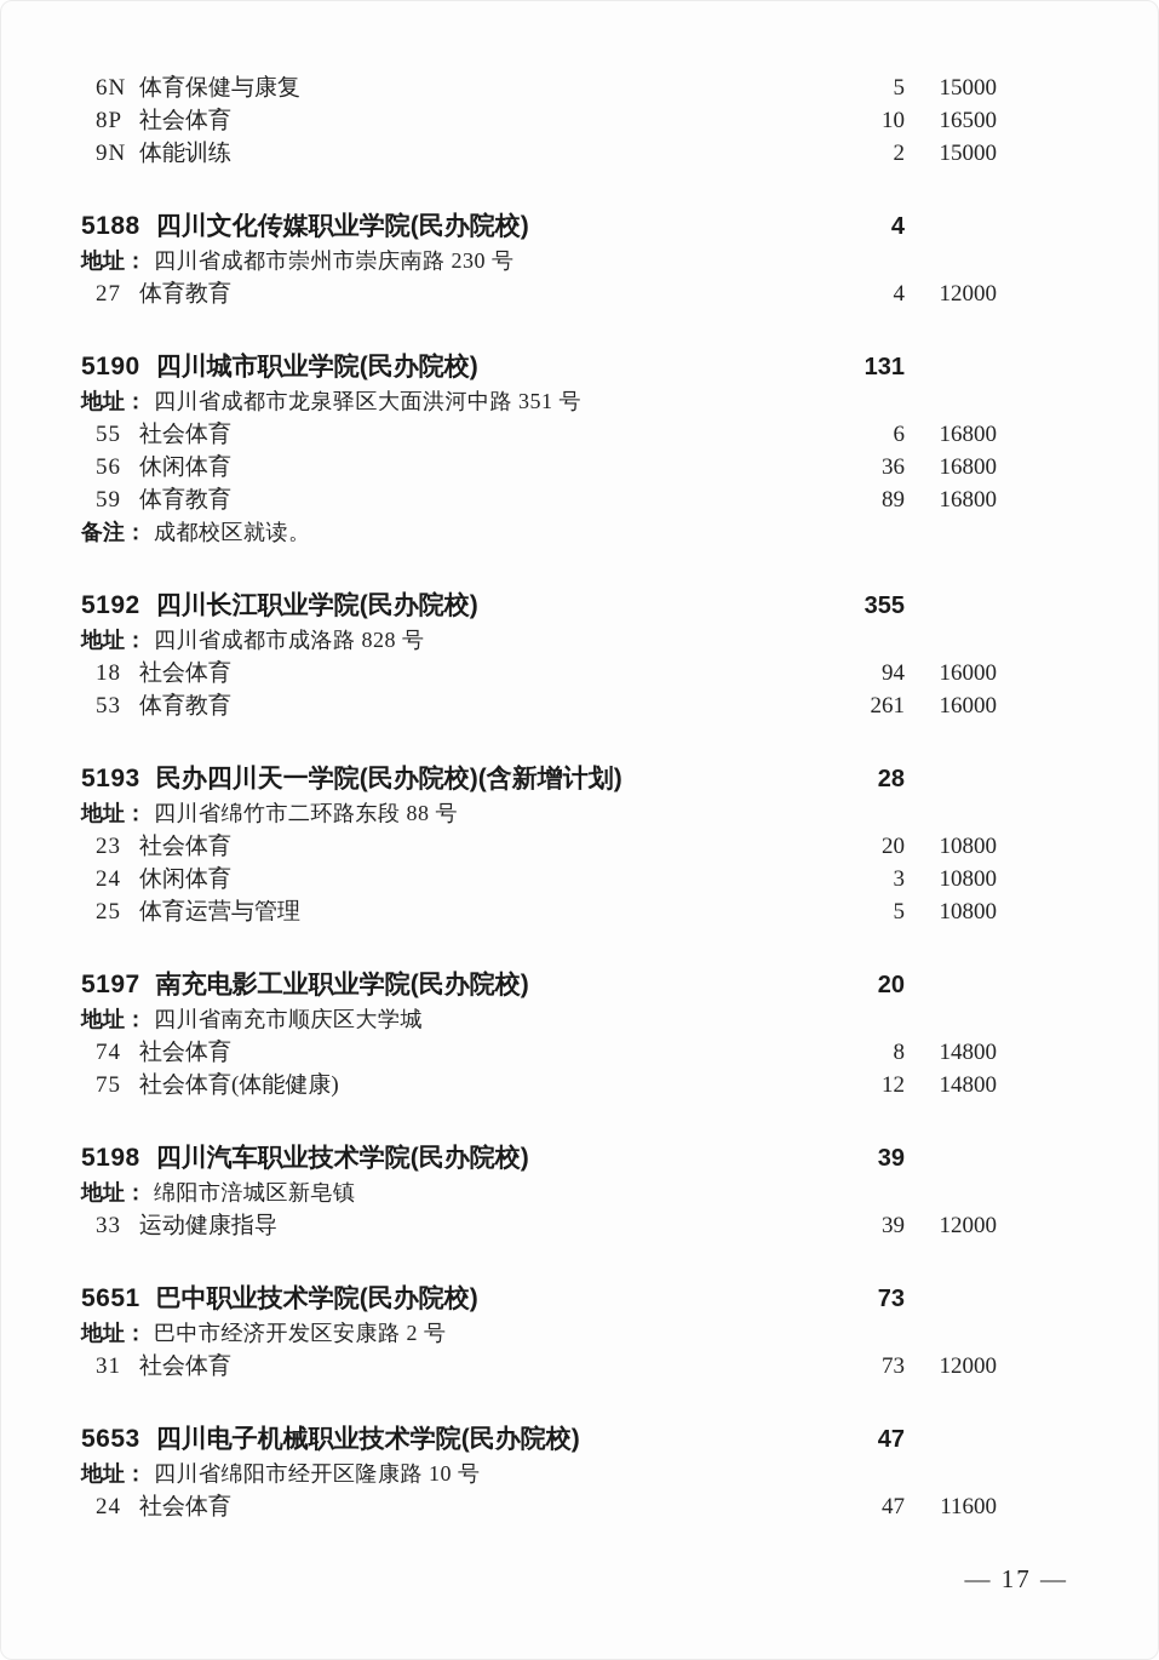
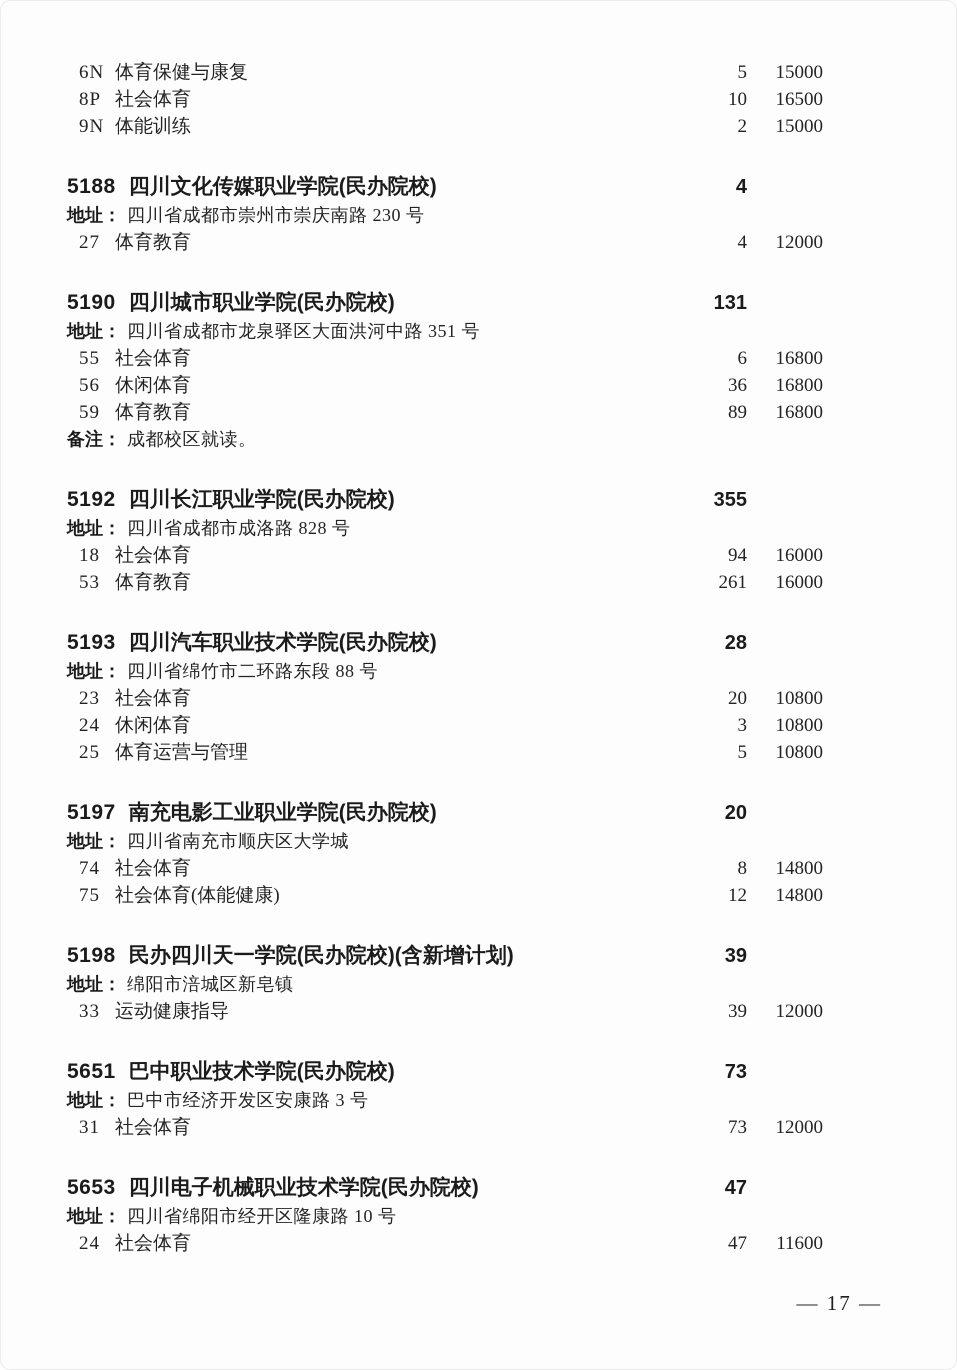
  6N
  体育保健与康复
  5
  15000
  8P
  社会体育
  10
  16500
  9N
  体能训练
  2
  15000
  5188 四川文化传媒职业学院(民办院校)
  4
  地址：
  四川省成都市崇州市崇庆南路 230 号
  27
  体育教育
  4
  12000
  5190 四川城市职业学院(民办院校)
  131
  地址：
  四川省成都市龙泉驿区大面洪河中路 351 号
  55
  社会体育
  6
  16800
  56
  休闲体育
  36
  16800
  59
  体育教育
  89
  16800
  备注：
  成都校区就读。
  5192 四川长江职业学院(民办院校)
  355
  地址：
  四川省成都市成洛路 828 号
  18
  社会体育
  94
  16000
  53
  体育教育
  261
  16000
- 5193 民办四川天一学院(民办院校)(含新增计划)
+ 5193 四川汽车职业技术学院(民办院校)
  28
  地址：
  四川省绵竹市二环路东段 88 号
  23
  社会体育
  20
  10800
  24
  休闲体育
  3
  10800
  25
  体育运营与管理
  5
  10800
  5197 南充电影工业职业学院(民办院校)
  20
  地址：
  四川省南充市顺庆区大学城
  74
  社会体育
  8
  14800
  75
  社会体育(体能健康)
  12
  14800
- 5198 四川汽车职业技术学院(民办院校)
+ 5198 民办四川天一学院(民办院校)(含新增计划)
  39
  地址：
  绵阳市涪城区新皂镇
  33
  运动健康指导
  39
  12000
  5651 巴中职业技术学院(民办院校)
  73
  地址：
- 巴中市经济开发区安康路 2 号
+ 巴中市经济开发区安康路 3 号
  31
  社会体育
  73
  12000
  5653 四川电子机械职业技术学院(民办院校)
  47
  地址：
  四川省绵阳市经开区隆康路 10 号
  24
  社会体育
  47
  11600
  — 17 —
